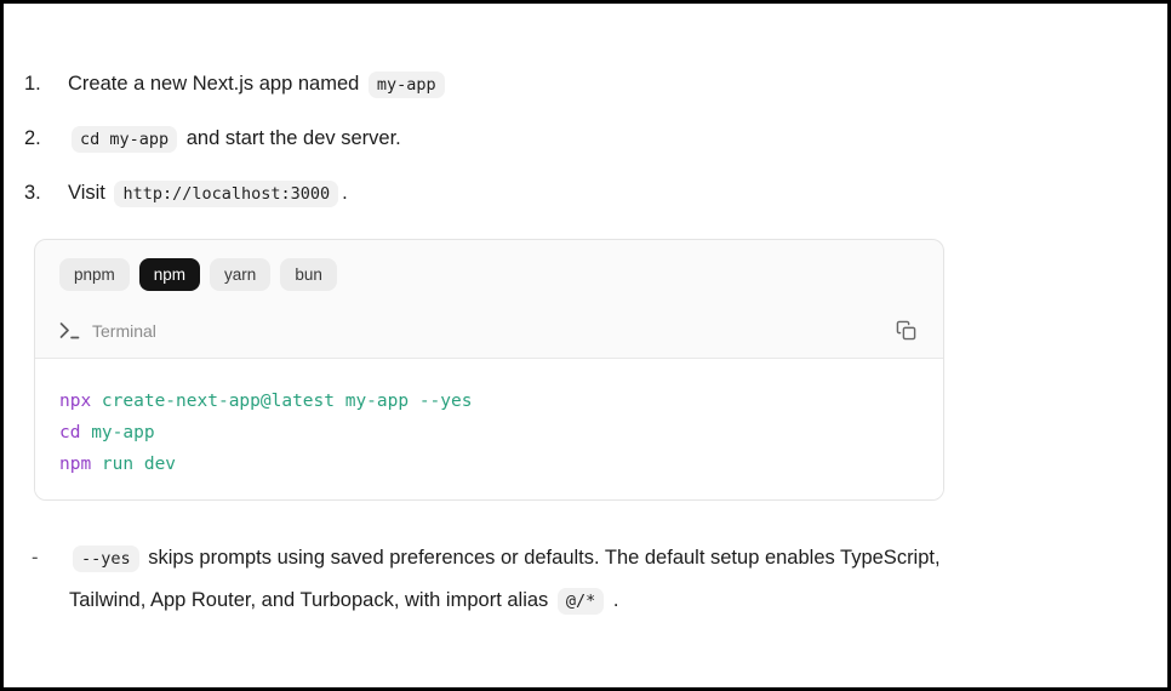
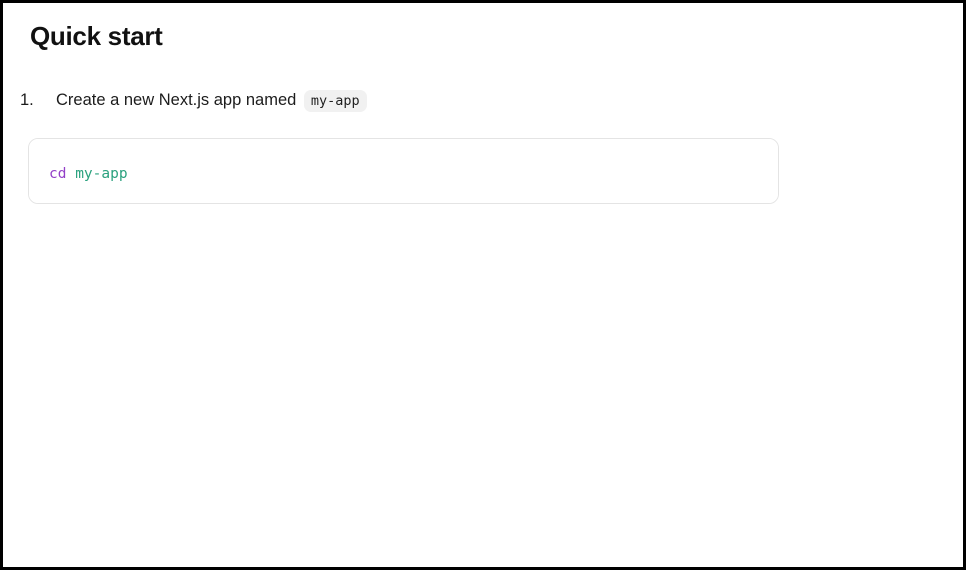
+ Quick start
  1.
  Create a new Next.js app named my-app
- 2.
- cd my-app and start the dev server.
- 3.
- Visit http://localhost:3000 .
- pnpm
- npm
- yarn
- bun
- Terminal
- npx create-next-app@latest my-app --yes
  cd my-app
- npm run dev
- -
- --yes skips prompts using saved preferences or defaults. The default setup enables TypeScript, Tailwind, App Router, and Turbopack, with import alias @/* .
